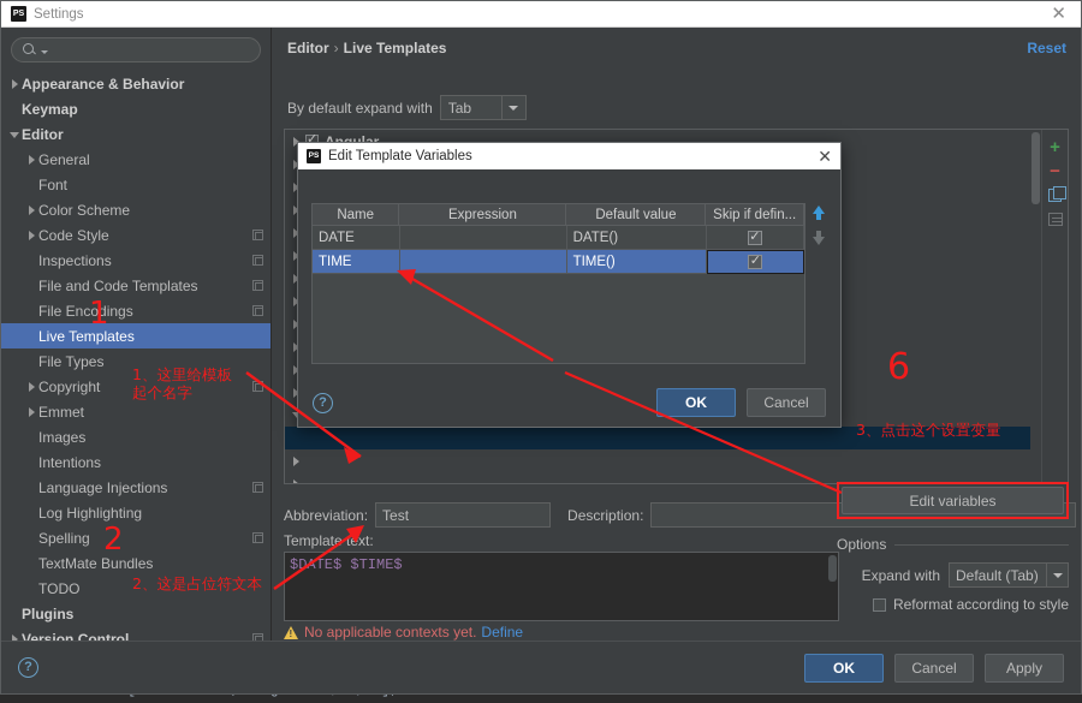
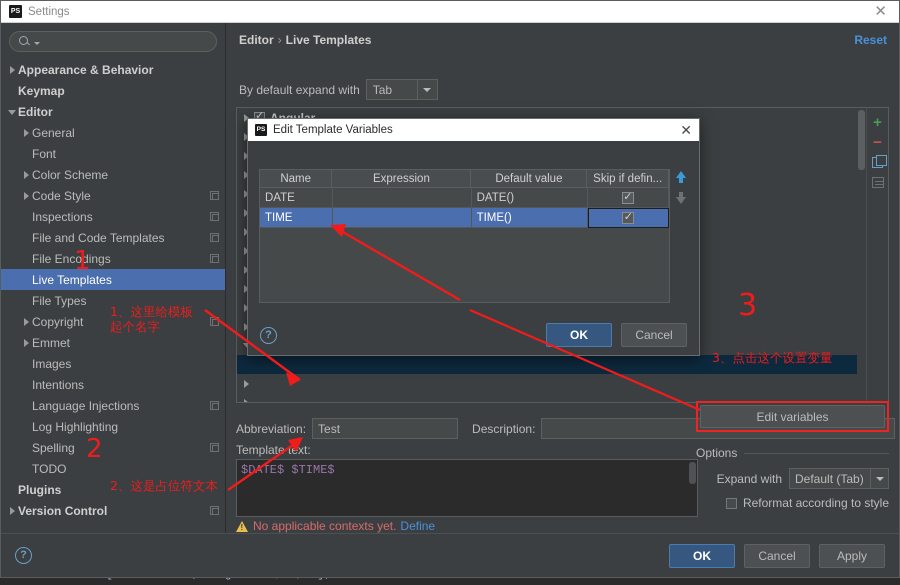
  Settings
  ✕
  Appearance & Behavior
  Keymap
  Editor
  General
  Font
  Color Scheme
  Code Style
  Inspections
  File and Code Templates
  File Encodings
  Live Templates
  File Types
  Copyright
  Emmet
  Images
  Intentions
  Language Injections
  Log Highlighting
  Spelling
- TextMate Bundles
  TODO
  Plugins
  Version Control
  Editor › Live Templates
  Reset
  By default expand with
  Tab
  +
  −
  Abbreviation:
  Test
  Description:
  Template txt:
  $DATE$ $TIME$
  No applicable contexts yet.
  Define
  Edit variables
  Options
  Expand with
  Default (Tab)
  Reformat according to style
  ?
  OK
  Cancel
  Apply
  Edit Template Variables
  ✕
  Name
  Expression
  Default value
  Skip if defin...
  DATE
  DATE()
  TIME
  TIME()
  ?
  OK
  Cancel
  1
  2
- 6
+ 3
  1、这里给模板
  起个名字
  2、这是占位符文本
  3、点击这个设置变量
